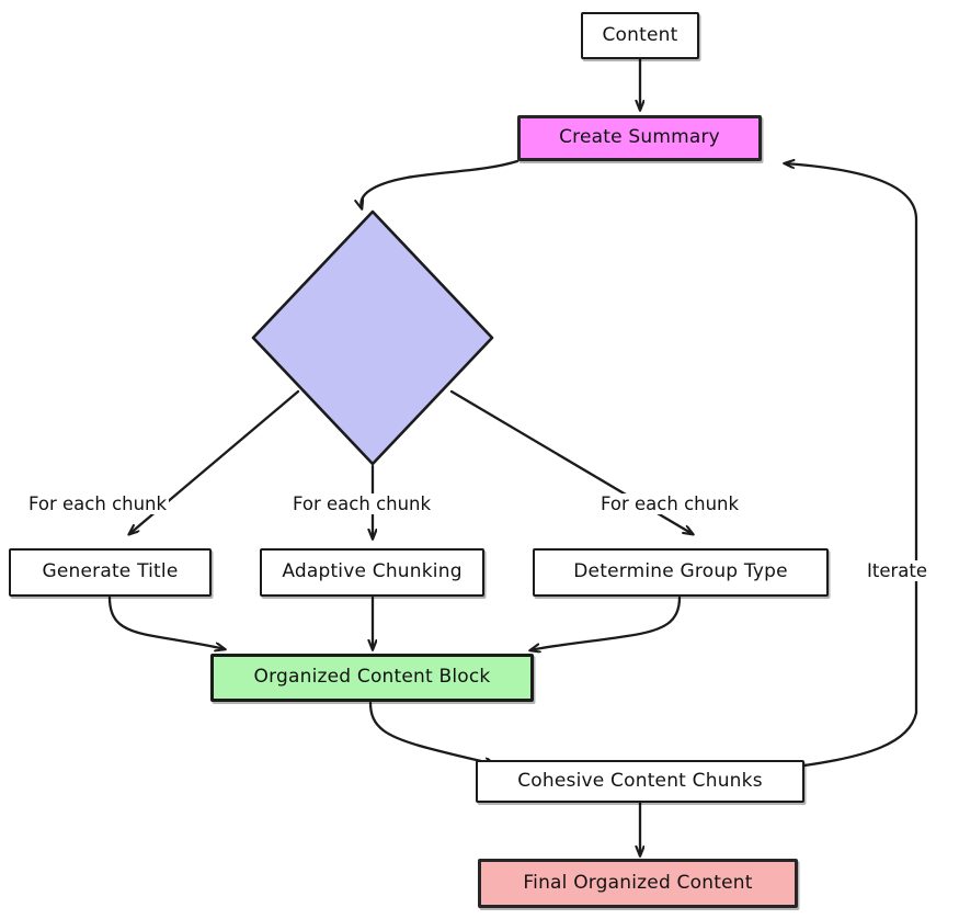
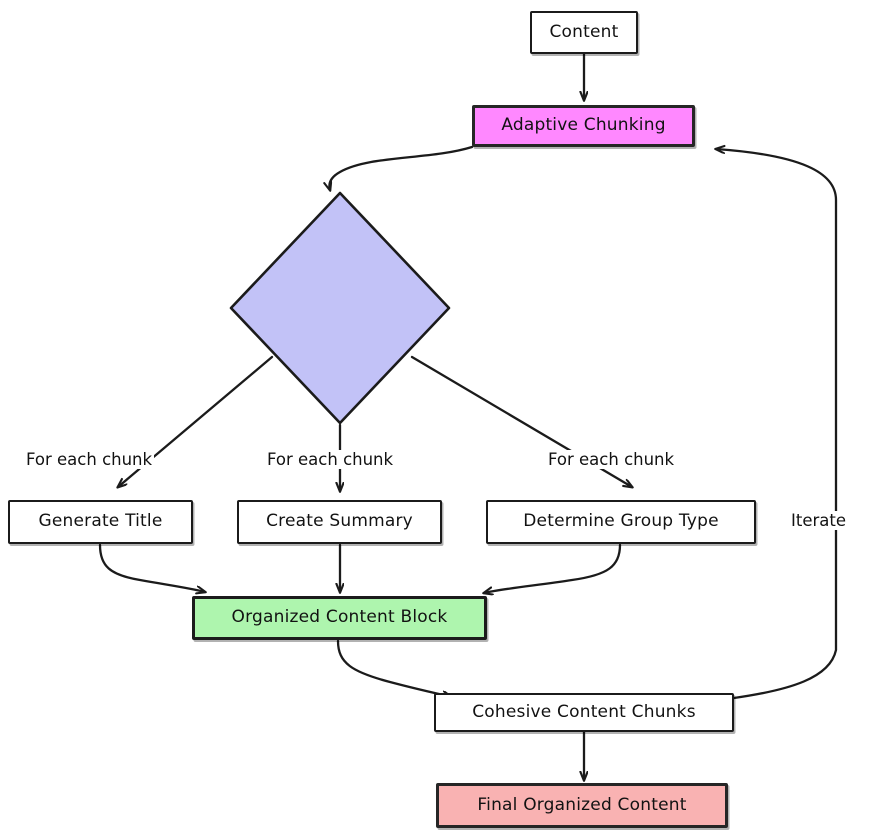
  Content
- Create Summary
+ Adaptive Chunking
  Generate Title
- Adaptive Chunking
+ Create Summary
  Determine Group Type
  Organized Content Block
  Cohesive Content Chunks
  Final Organized Content
  For each chunk
  For each chunk
  For each chunk
  Iterate
